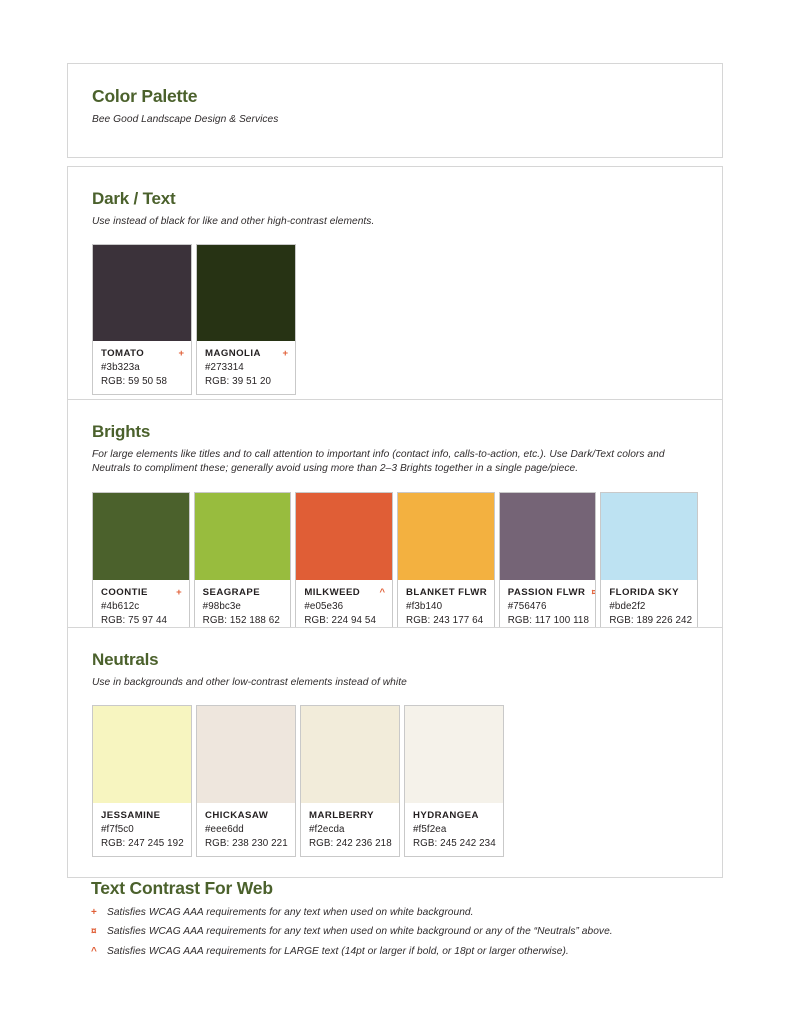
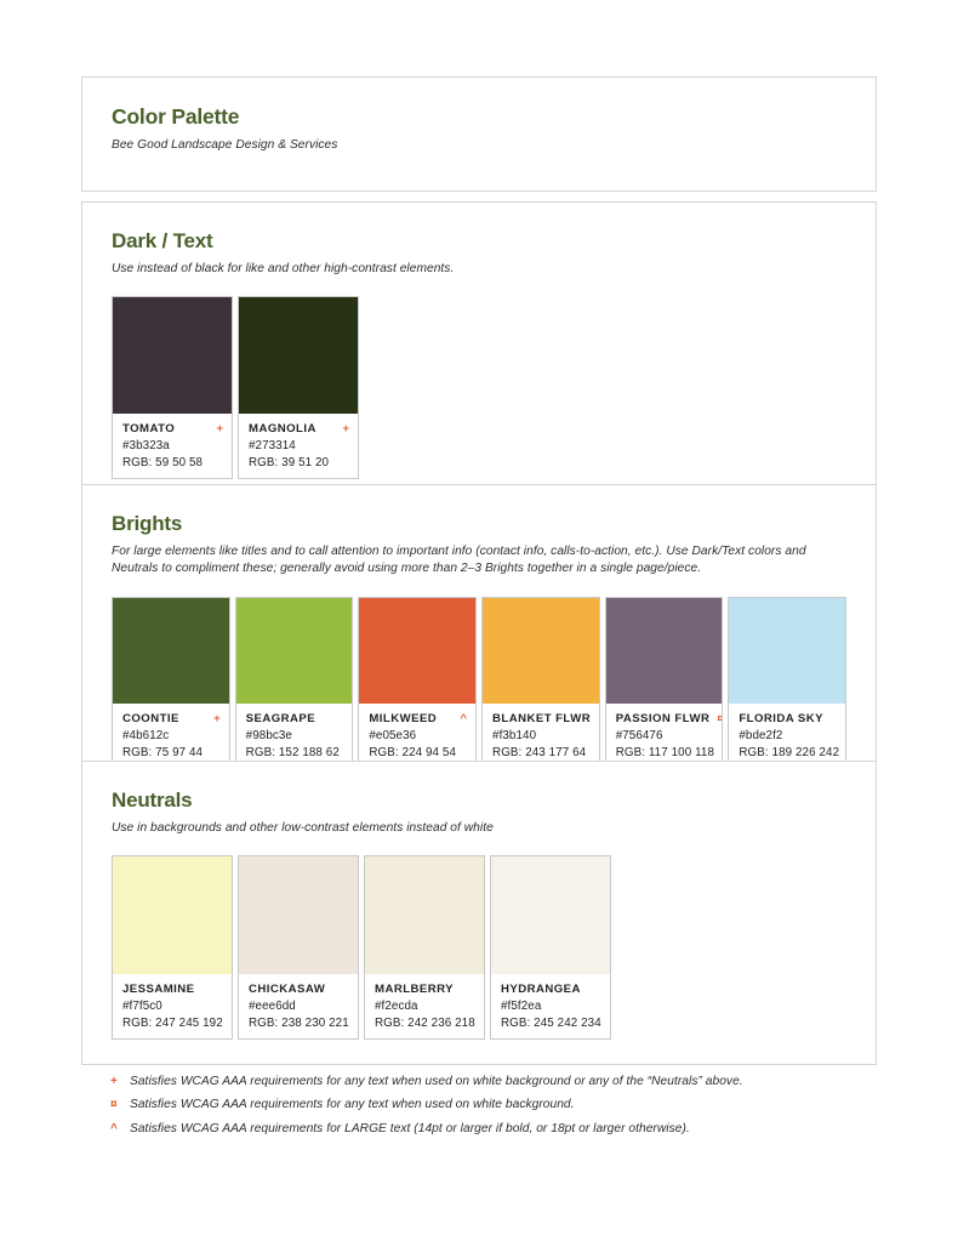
  Color Palette
  Bee Good Landscape Design & Services
  Dark / Text
  Use instead of black for like and other high-contrast elements.
  TOMATO
  +
  #3b323a
  RGB: 59 50 58
  MAGNOLIA
  +
  #273314
  RGB: 39 51 20
  Brights
  For large elements like titles and to call attention to important info (contact info, calls-to-action, etc.). Use Dark/Text colors and Neutrals to compliment these; generally avoid using more than 2–3 Brights together in a single page/piece.
  COONTIE
  +
  #4b612c
  RGB: 75 97 44
  SEAGRAPE
  #98bc3e
  RGB: 152 188 62
  MILKWEED
  ^
  #e05e36
  RGB: 224 94 54
  BLANKET FLWR
  #f3b140
  RGB: 243 177 64
  PASSION FLWR
  ¤
  #756476
  RGB: 117 100 118
  FLORIDA SKY
  #bde2f2
  RGB: 189 226 242
  Neutrals
  Use in backgrounds and other low-contrast elements instead of white
  JESSAMINE
  #f7f5c0
  RGB: 247 245 192
  CHICKASAW
  #eee6dd
  RGB: 238 230 221
  MARLBERRY
  #f2ecda
  RGB: 242 236 218
  HYDRANGEA
  #f5f2ea
  RGB: 245 242 234
- Text Contrast For Web
  +
- Satisfies WCAG AAA requirements for any text when used on white background.
+ Satisfies WCAG AAA requirements for any text when used on white background or any of the “Neutrals” above.
  ¤
- Satisfies WCAG AAA requirements for any text when used on white background or any of the “Neutrals” above.
+ Satisfies WCAG AAA requirements for any text when used on white background.
  ^
  Satisfies WCAG AAA requirements for LARGE text (14pt or larger if bold, or 18pt or larger otherwise).
